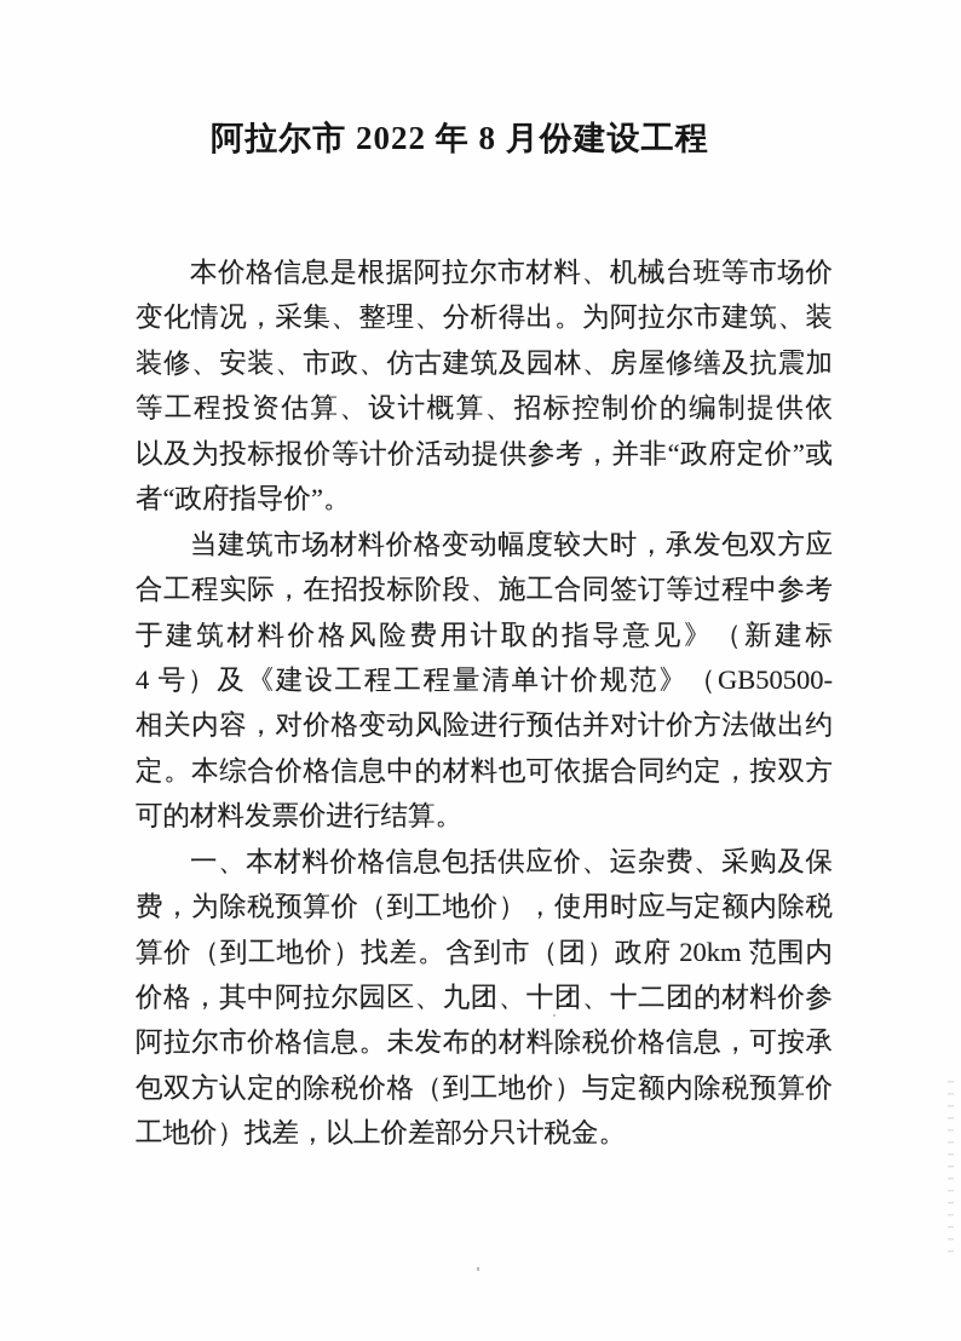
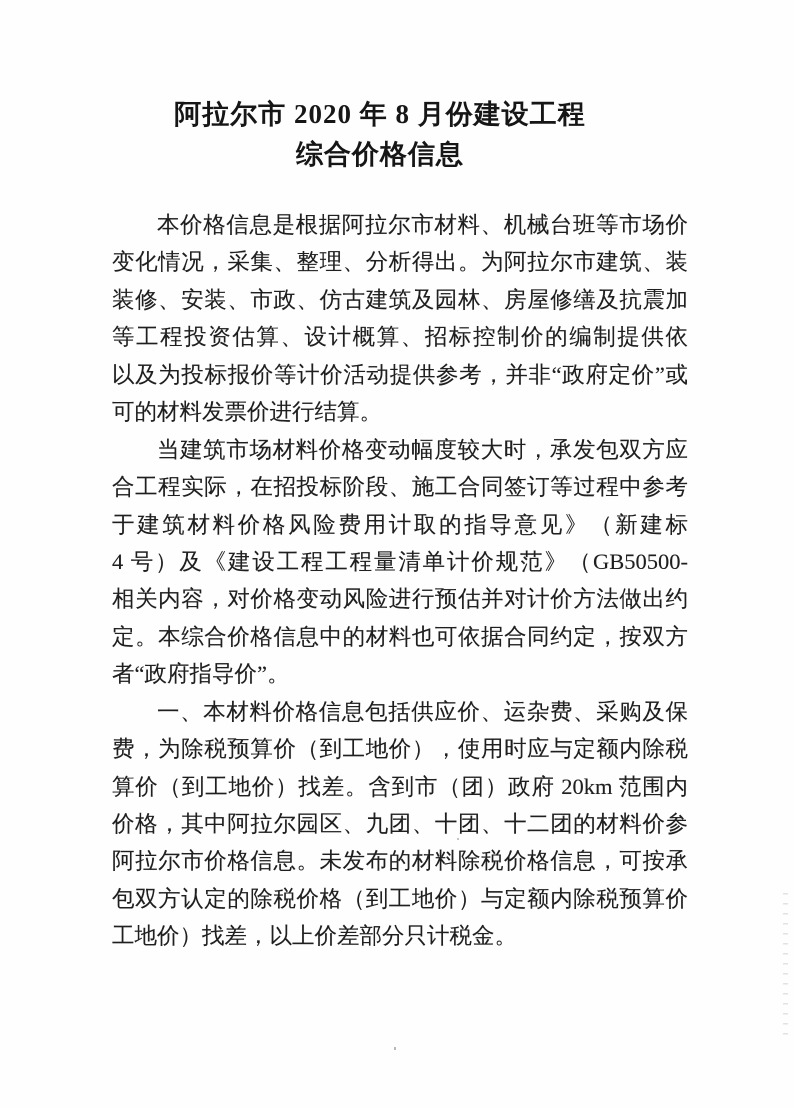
- 阿拉尔市 2022 年 8 月份建设工程
+ 阿拉尔市 2020 年 8 月份建设工程
+ 综合价格信息
  本价格信息是根据阿拉尔市材料、机械台班等市场价
  变化情况，采集、整理、分析得出。为阿拉尔市建筑、装
  装修、安装、市政、仿古建筑及园林、房屋修缮及抗震加
  等工程投资估算、设计概算、招标控制价的编制提供依
  以及为投标报价等计价活动提供参考，并非“政府定价”或
- 者“政府指导价”。
+ 可的材料发票价进行结算。
  当建筑市场材料价格变动幅度较大时，承发包双方应
  合工程实际，在招投标阶段、施工合同签订等过程中参考
  于建筑材料价格风险费用计取的指导意见》（新建标
  4 号）及《建设工程工程量清单计价规范》（GB50500-
  相关内容，对价格变动风险进行预估并对计价方法做出约
  定。本综合价格信息中的材料也可依据合同约定，按双方
- 可的材料发票价进行结算。
+ 者“政府指导价”。
  一、本材料价格信息包括供应价、运杂费、采购及保
  费，为除税预算价（到工地价），使用时应与定额内除税
  算价（到工地价）找差。含到市（团）政府 20km 范围内
  价格，其中阿拉尔园区、九团、十团、十二团的材料价参
  阿拉尔市价格信息。未发布的材料除税价格信息，可按承
  包双方认定的除税价格（到工地价）与定额内除税预算价
  工地价）找差，以上价差部分只计税金。
